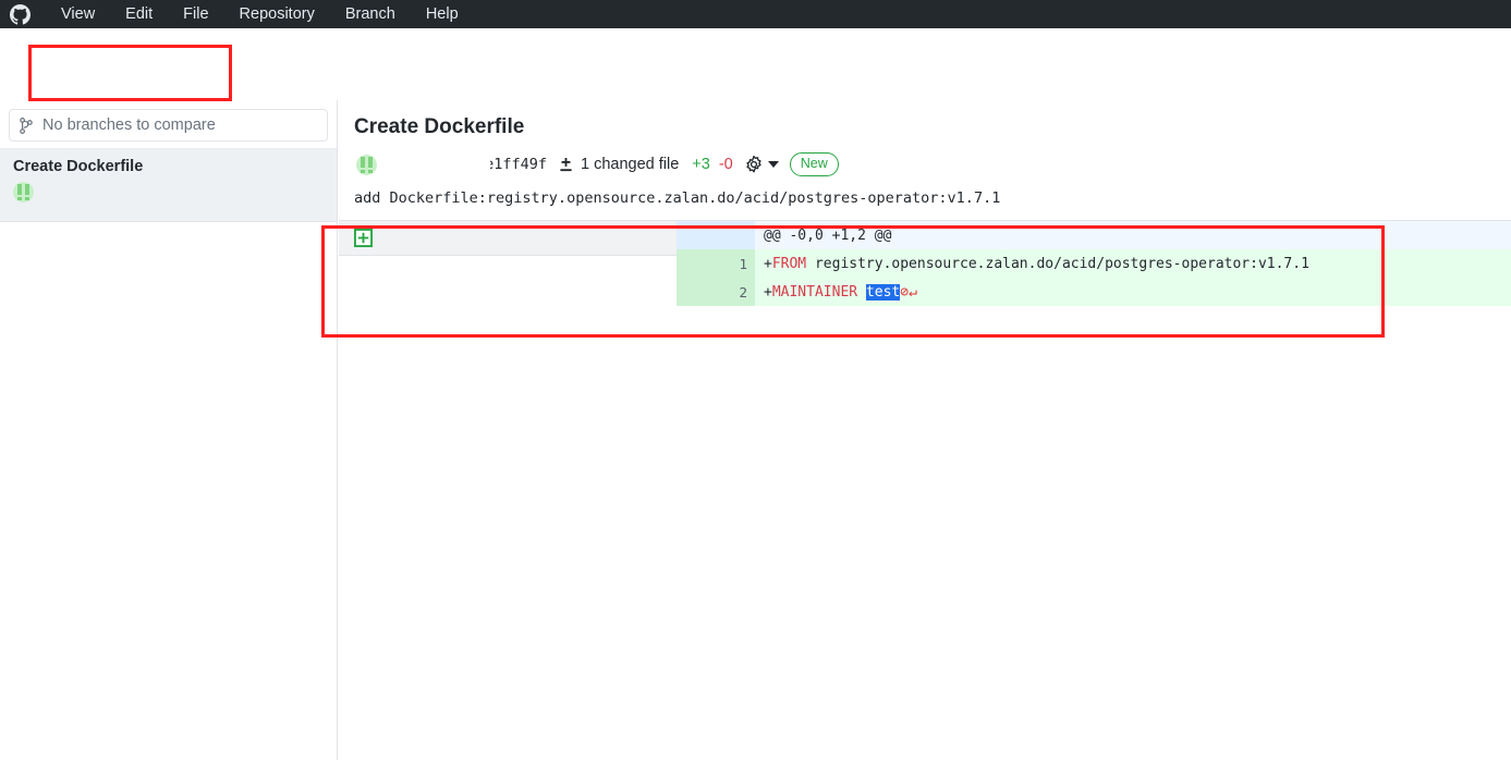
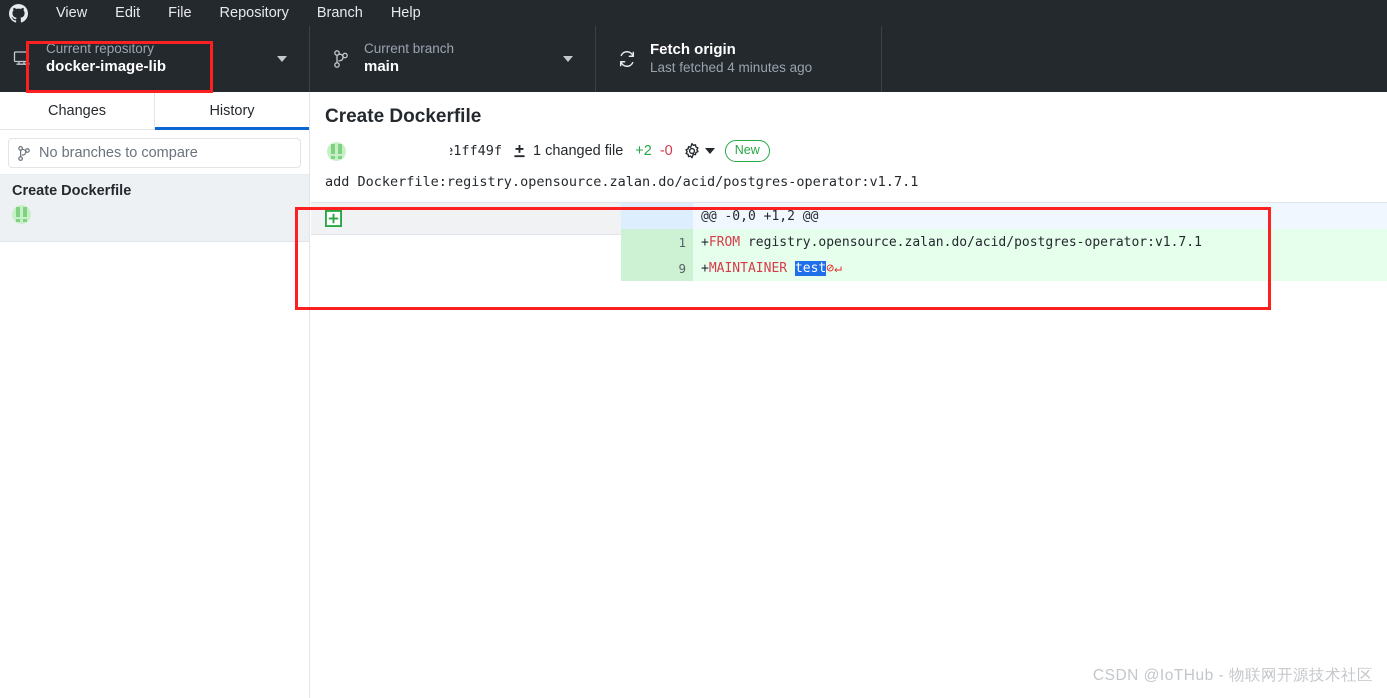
  View
  Edit
  File
  Repository
  Branch
  Help
+ Current repository
+ docker-image-lib
+ Current branch
+ main
+ Fetch origin
+ Last fetched 4 minutes ago
+ Changes
+ History
  No branches to compare
  Create Dockerfile
  Create Dockerfile
  e1ff49f
  1 changed file
- +3
+ +2
  -0
  New
  add Dockerfile:registry.opensource.zalan.do/acid/postgres-operator:v1.7.1
  @@ -0,0 +1,2 @@
  1
  +
  FROM
  registry.opensource.zalan.do/acid/postgres-operator:v1.7.1
- 2
+ 9
  +
  MAINTAINER
  test
  ⊘↵
+ CSDN @IoTHub - 物联网开源技术社区
